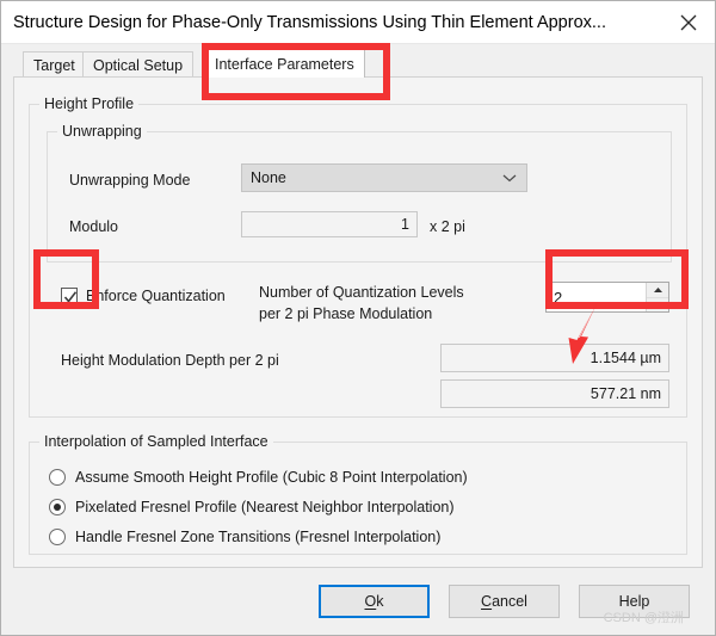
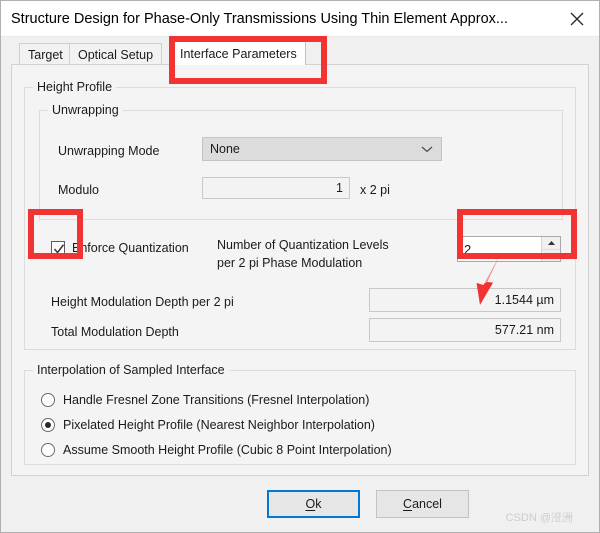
  Structure Design for Phase-Only Transmissions Using Thin Element Approx...
  Target
  Optical Setup
  Interface Parameters
  Height Profile
  Unwrapping
  Unwrapping Mode
  None
  Modulo
  1
  x 2 pi
  Enforce Quantization
  Number of Quantization Levels
  per 2 pi Phase Modulation
  2
  Height Modulation Depth per 2 pi
  1.1544 µm
+ Total Modulation Depth
  577.21 nm
  Interpolation of Sampled Interface
- Assume Smooth Height Profile (Cubic 8 Point Interpolation)
+ Handle Fresnel Zone Transitions (Fresnel Interpolation)
- Pixelated Fresnel Profile (Nearest Neighbor Interpolation)
+ Pixelated Height Profile (Nearest Neighbor Interpolation)
- Handle Fresnel Zone Transitions (Fresnel Interpolation)
+ Assume Smooth Height Profile (Cubic 8 Point Interpolation)
  Ok
  Cancel
- Help
  CSDN @澄洲
